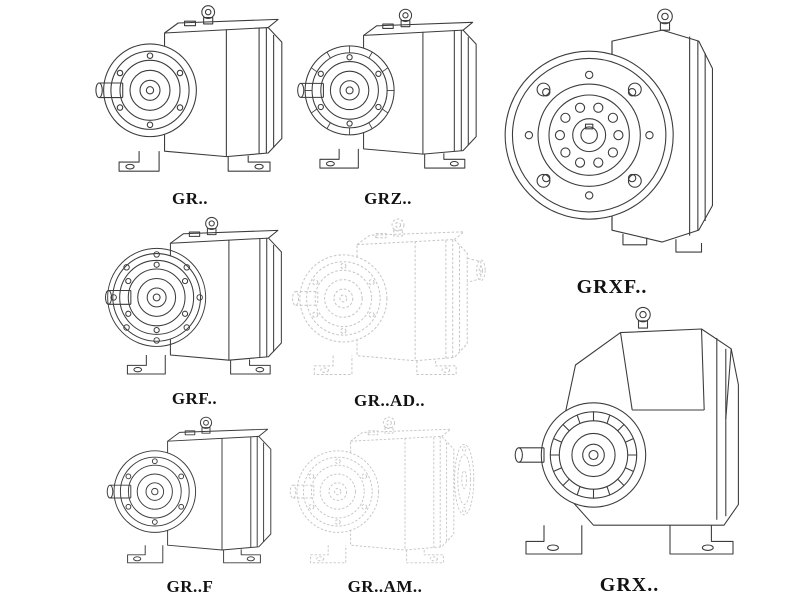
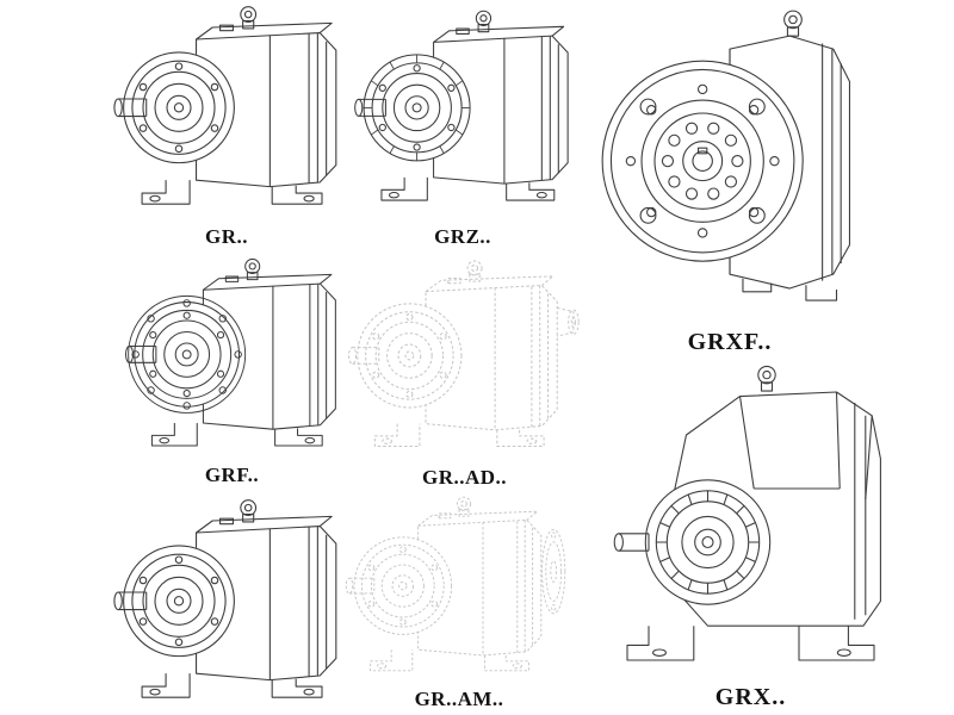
  GR..
  GRZ..
  GRXF..
  GRF..
  GR..AD..
- GR..F
  GR..AM..
  GRX..
